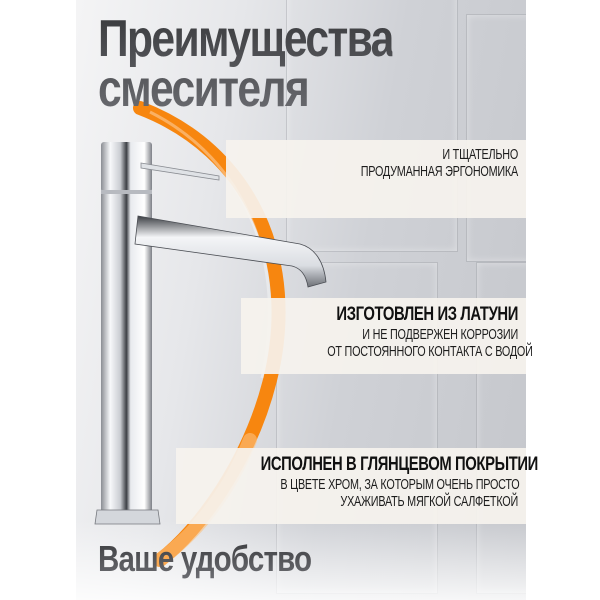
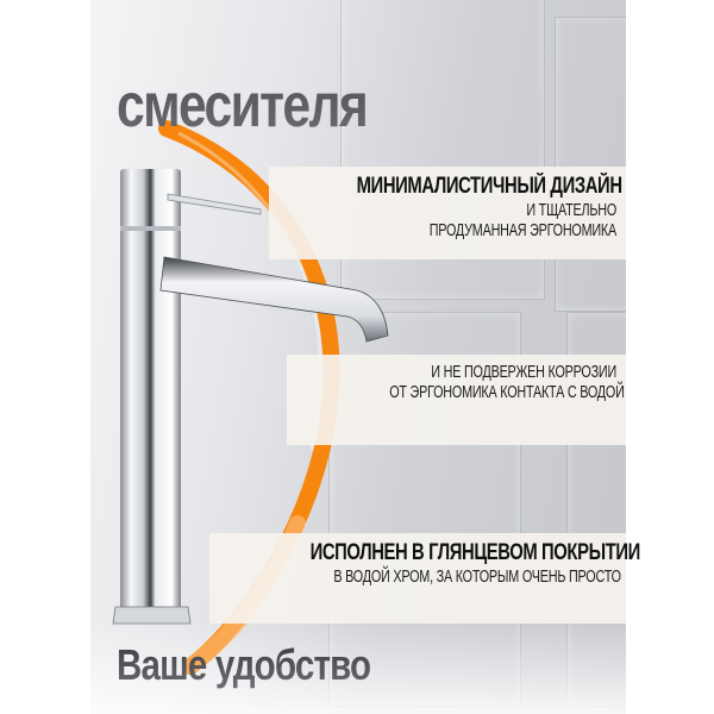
- Преимущества
  смесителя
+ МИНИМАЛИСТИЧНЫЙ ДИЗАЙН
  И ТЩАТЕЛЬНО
  ПРОДУМАННАЯ ЭРГОНОМИКА
- ИЗГОТОВЛЕН ИЗ ЛАТУНИ
  И НЕ ПОДВЕРЖЕН КОРРОЗИИ
- ОТ ПОСТОЯННОГО КОНТАКТА С ВОДОЙ
+ ОТ ЭРГОНОМИКА КОНТАКТА С ВОДОЙ
  ИСПОЛНЕН В ГЛЯНЦЕВОМ ПОКРЫТИИ
- В ЦВЕТЕ ХРОМ, ЗА КОТОРЫМ ОЧЕНЬ ПРОСТО
+ В ВОДОЙ ХРОМ, ЗА КОТОРЫМ ОЧЕНЬ ПРОСТО
- УХАЖИВАТЬ МЯГКОЙ САЛФЕТКОЙ
  Ваше удобство
